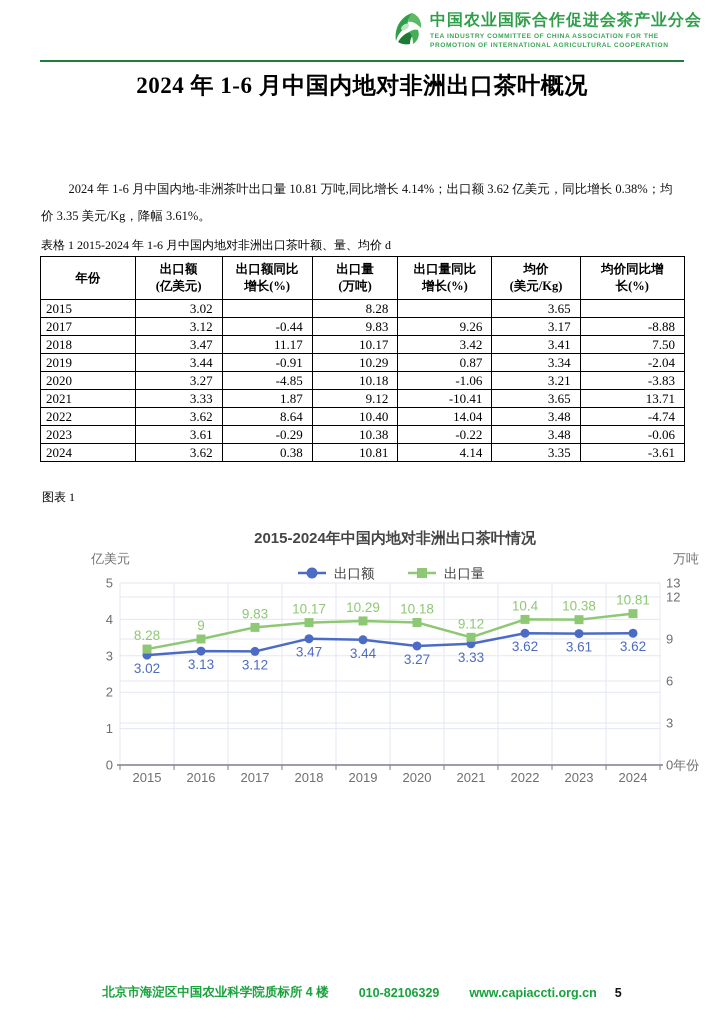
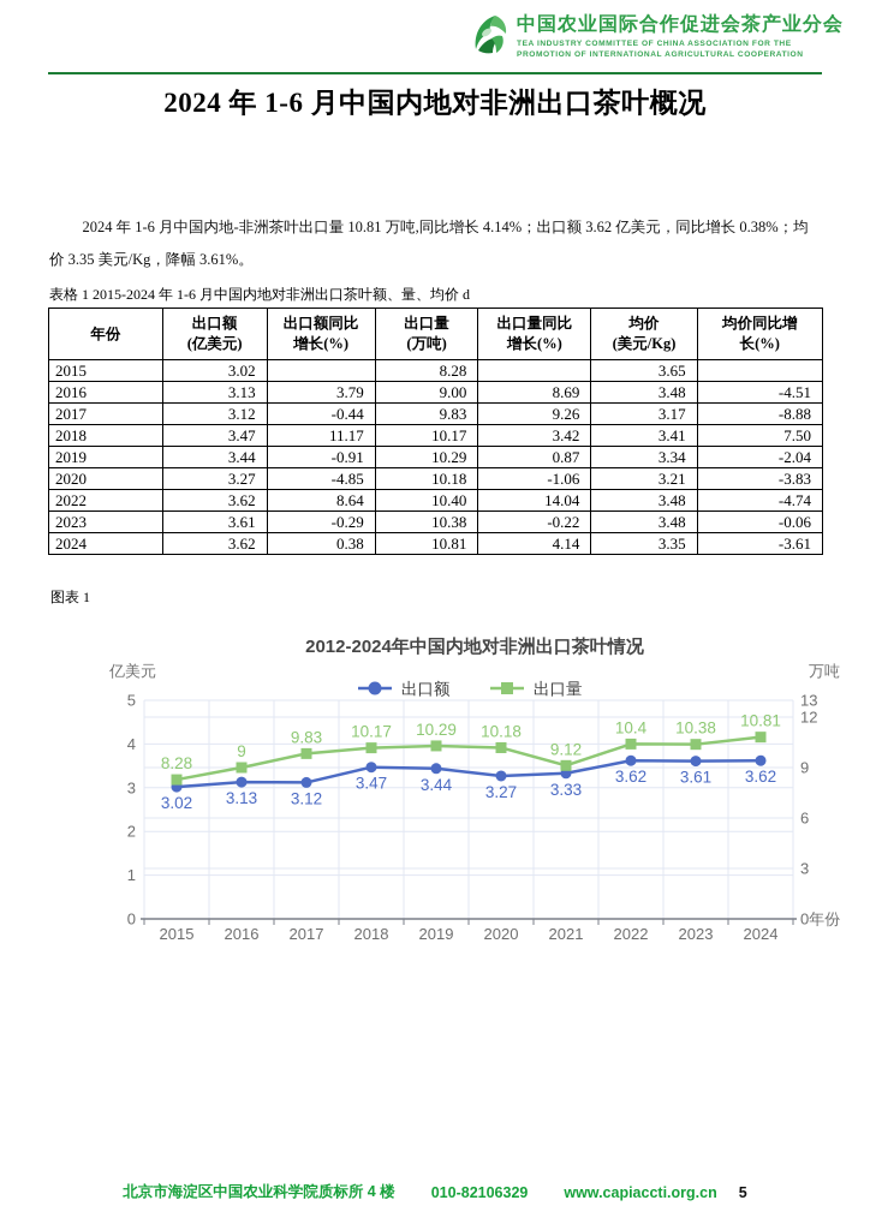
  中国农业国际合作促进会茶产业分会
  2024 年 1-6 月中国内地对非洲出口茶叶概况
  2024 年 1-6 月中国内地-非洲茶叶出口量 10.81 万吨,同比增长 4.14%；出口额 3.62 亿美元，同比增长 0.38%；均价 3.35 美元/Kg，降幅 3.61%。
  表格 1 2015-2024 年 1-6 月中国内地对非洲出口茶叶额、量、均价 d
  年份	出口额 (亿美元)	出口额同比 增长(%)	出口量 (万吨)	出口量同比 增长(%)	均价 (美元/Kg)	均价同比增 长(%)
  2015	3.02		8.28		3.65
+ 2016	3.13	3.79	9.00	8.69	3.48	-4.51
  2017	3.12	-0.44	9.83	9.26	3.17	-8.88
  2018	3.47	11.17	10.17	3.42	3.41	7.50
  2019	3.44	-0.91	10.29	0.87	3.34	-2.04
  2020	3.27	-4.85	10.18	-1.06	3.21	-3.83
- 2021	3.33	1.87	9.12	-10.41	3.65	13.71
  2022	3.62	8.64	10.40	14.04	3.48	-4.74
  2023	3.61	-0.29	10.38	-0.22	3.48	-0.06
  2024	3.62	0.38	10.81	4.14	3.35	-3.61
  图表 1
- 2015-2024年中国内地对非洲出口茶叶情况
+ 2012-2024年中国内地对非洲出口茶叶情况
  亿美元
  万吨
  出口额
  出口量
  0
  1
  2
  3
  4
  5
  0年份
  3
  6
  9
  12
  13
  2015
  2016
  2017
  2018
  2019
  2020
  2021
  2022
  2023
  2024
  3.02
  3.13
  3.12
  3.47
  3.44
  3.27
  3.33
  3.62
  3.61
  3.62
  8.28
  9
  9.83
  10.17
  10.29
  10.18
  9.12
  10.4
  10.38
  10.81
  北京市海淀区中国农业科学院质标所 4 楼
  010-82106329
  www.capiaccti.org.cn
  5
